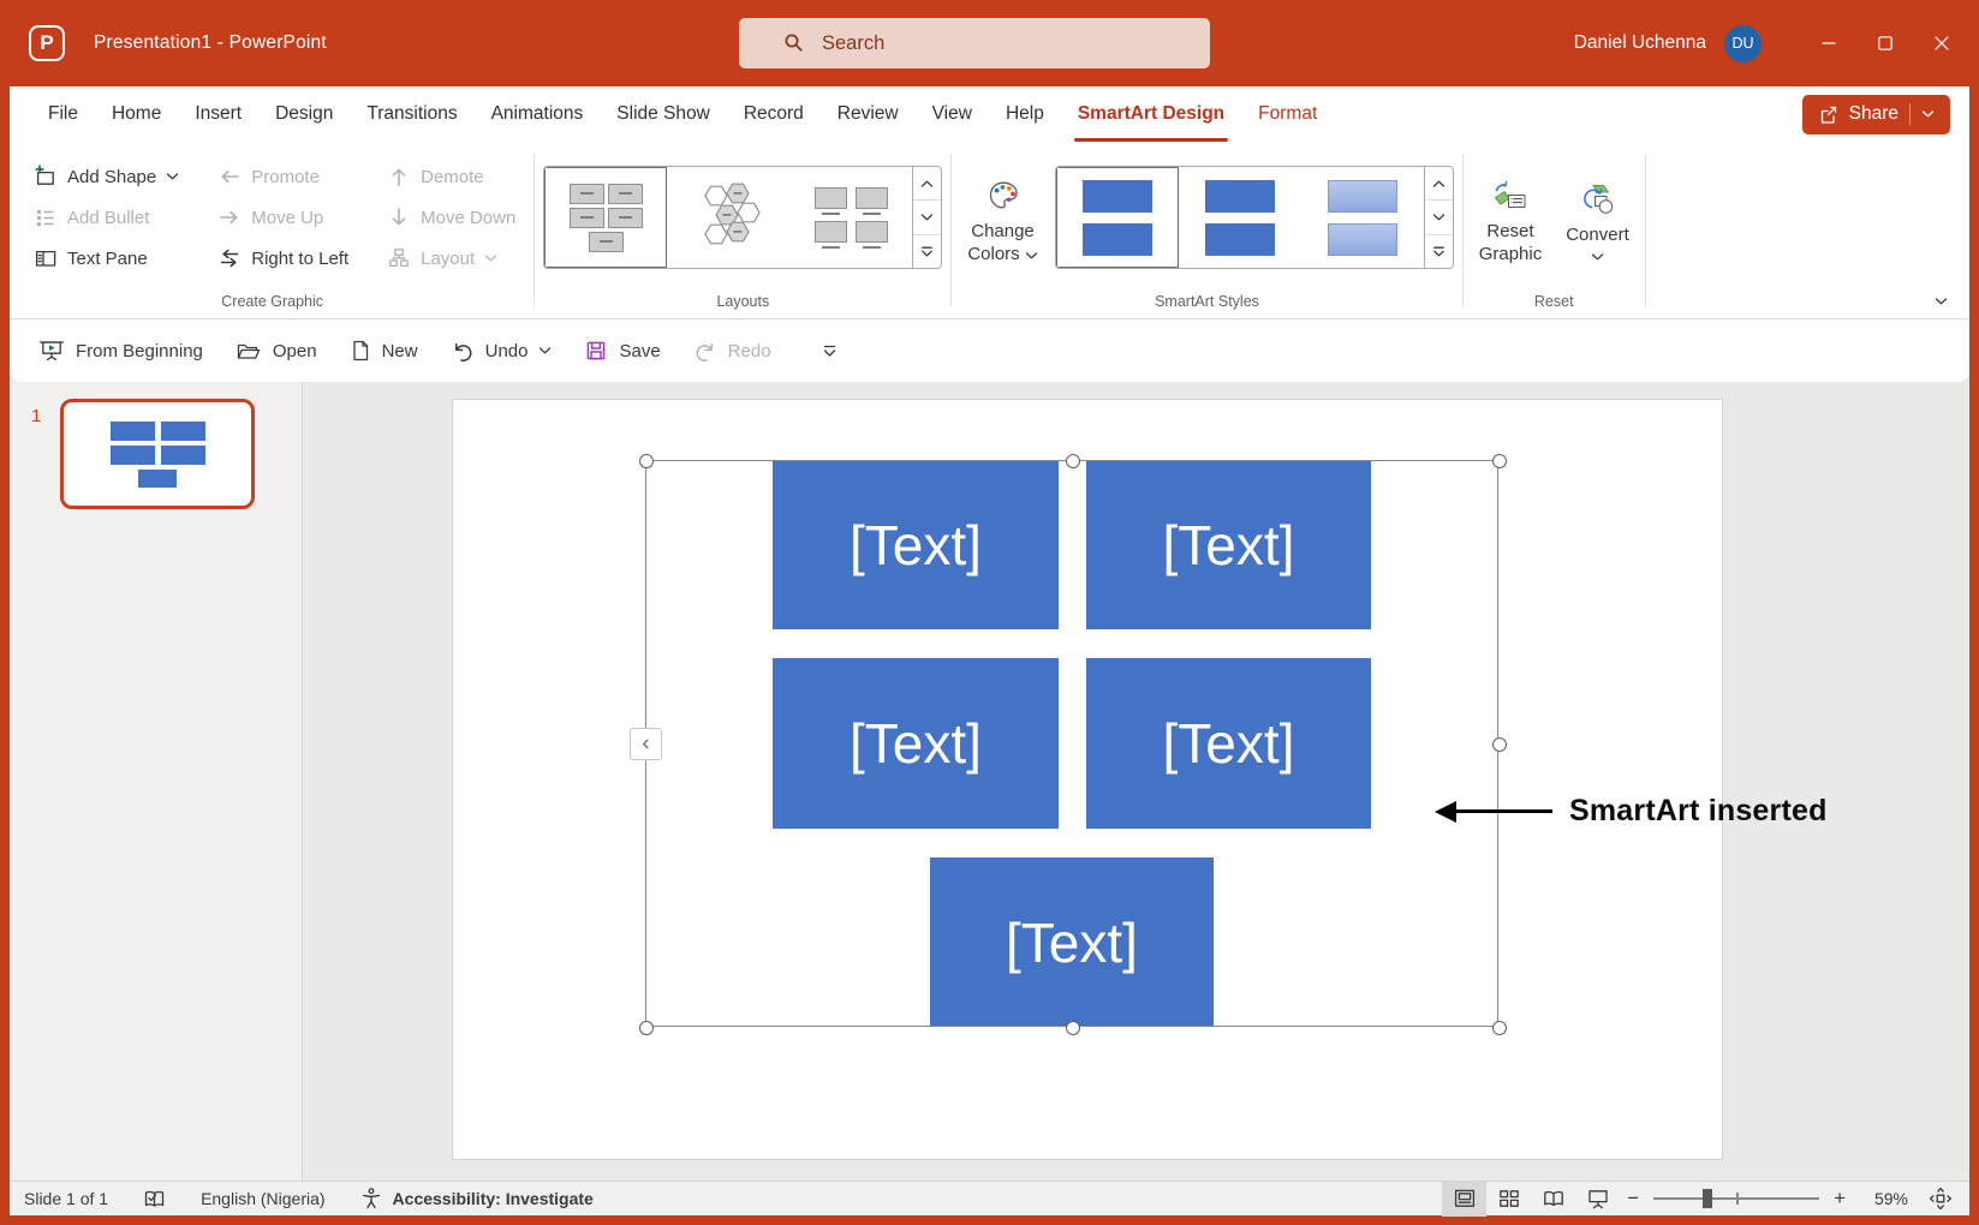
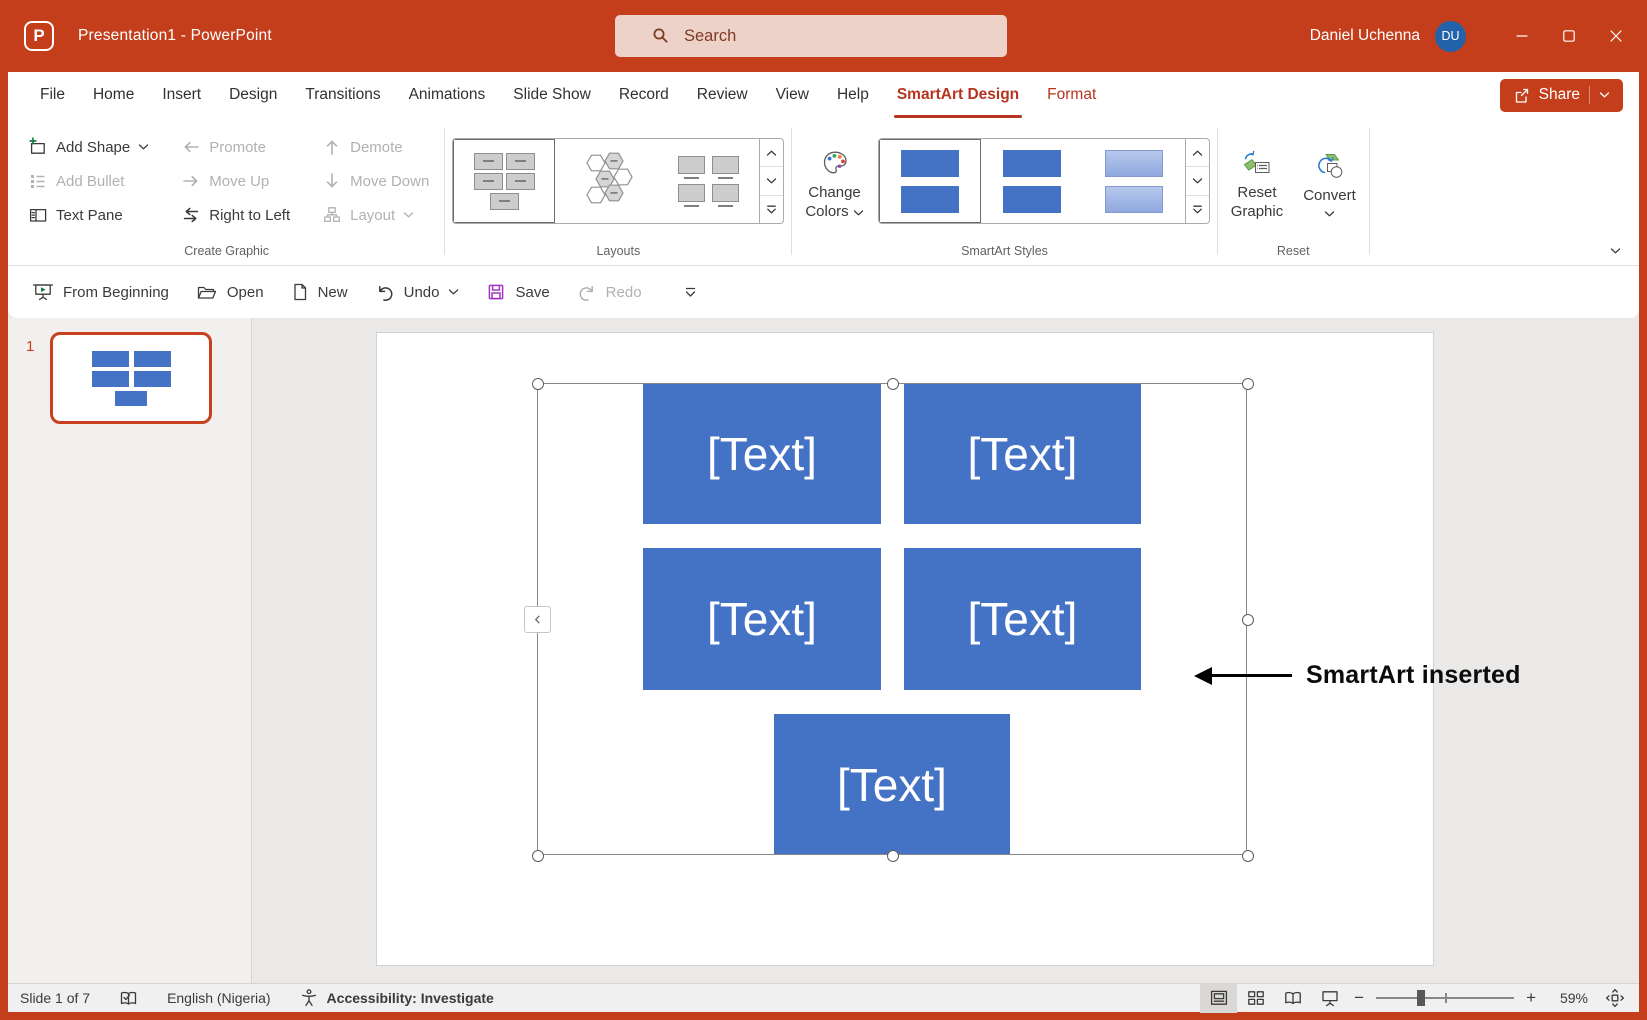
  P
  Presentation1 - PowerPoint
  Search
  Daniel Uchenna
  DU
  File
  Home
  Insert
  Design
  Transitions
  Animations
  Slide Show
  Record
  Review
  View
  Help
  SmartArt Design
  Format
  Share
  Add Shape
  Promote
  Demote
  Add Bullet
  Move Up
  Move Down
  Text Pane
  Right to Left
  Layout
  Create Graphic
  Layouts
  Change
  Colors
  SmartArt Styles
  Reset
  Graphic
  Convert
  Reset
  From Beginning
  Open
  New
  Undo
  Save
  Redo
  1
  [Text]
  [Text]
  [Text]
  [Text]
  [Text]
  SmartArt inserted
- Slide 1 of 1
+ Slide 1 of 7
  English (Nigeria)
  Accessibility: Investigate
  −
  +
  59%
